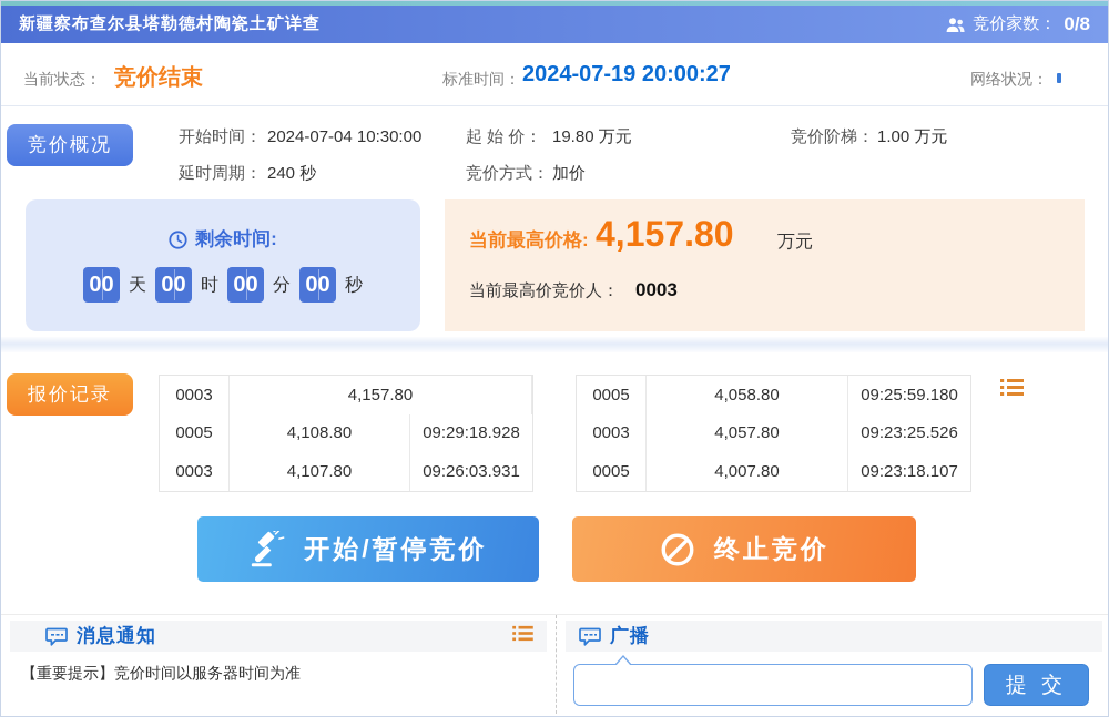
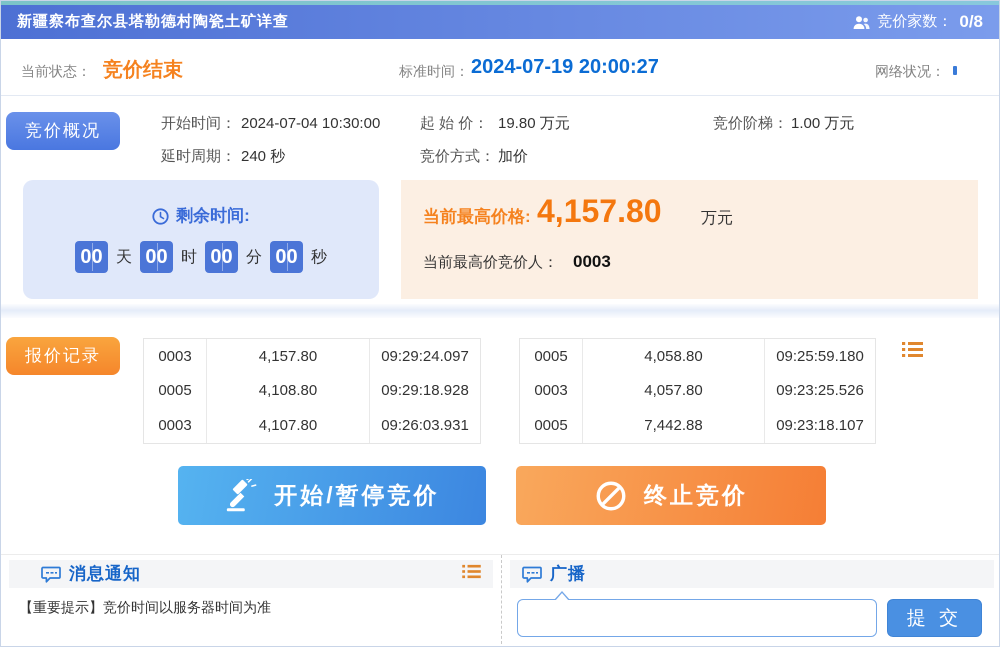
  新疆察布查尔县塔勒德村陶瓷土矿详查
  竞价家数：
  0/8
  当前状态：
  竞价结束
  标准时间：
  2024-07-19 20:00:27
  网络状况：
  竞价概况
  开始时间：
  2024-07-04 10:30:00
  起 始 价：
  19.80 万元
  竞价阶梯：
  1.00 万元
  延时周期：
  240 秒
  竞价方式：
  加价
  剩余时间:
  00
  天
  00
  时
  00
  分
  00
  秒
  当前最高价格:
  4,157.80
  万元
  当前最高价竞价人：
  0003
  报价记录
  0003
  4,157.80
+ 09:29:24.097
  0005
  4,108.80
  09:29:18.928
  0003
  4,107.80
  09:26:03.931
  0005
  4,058.80
  09:25:59.180
  0003
  4,057.80
  09:23:25.526
  0005
- 4,007.80
+ 7,442.88
  09:23:18.107
  开始/暂停竞价
  终止竞价
  消息通知
  【重要提示】竞价时间以服务器时间为准
  广播
  提 交
